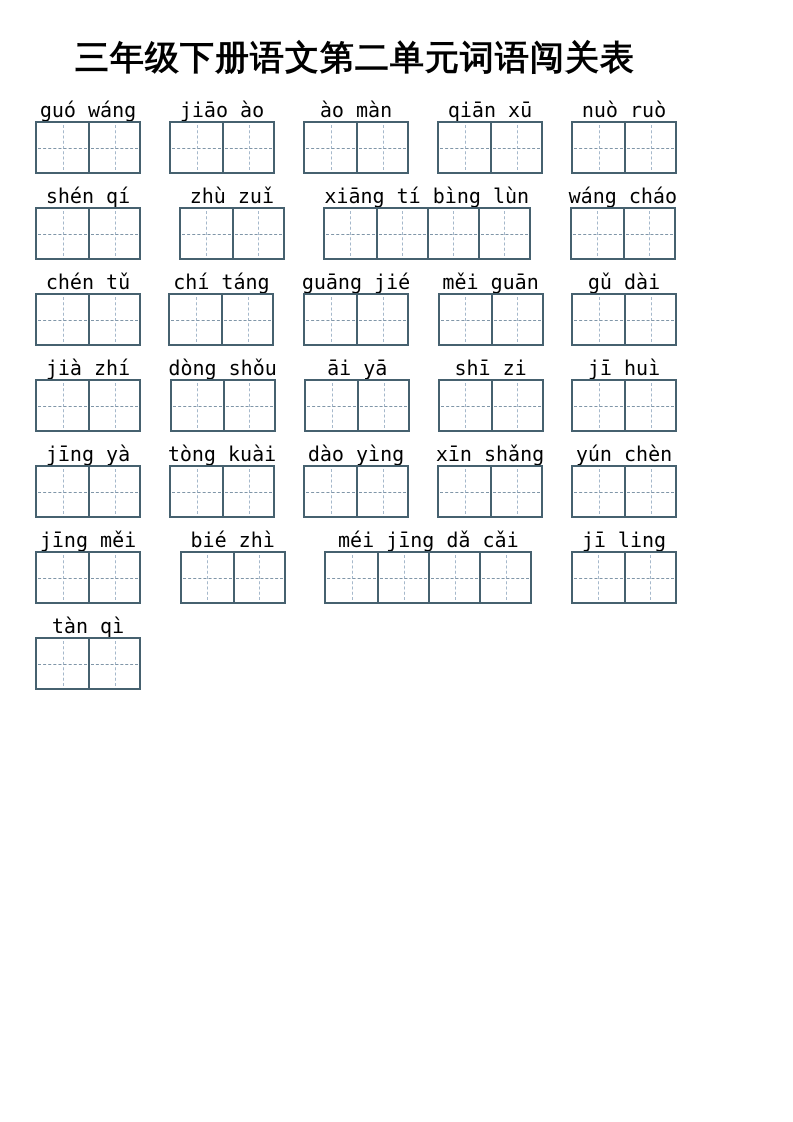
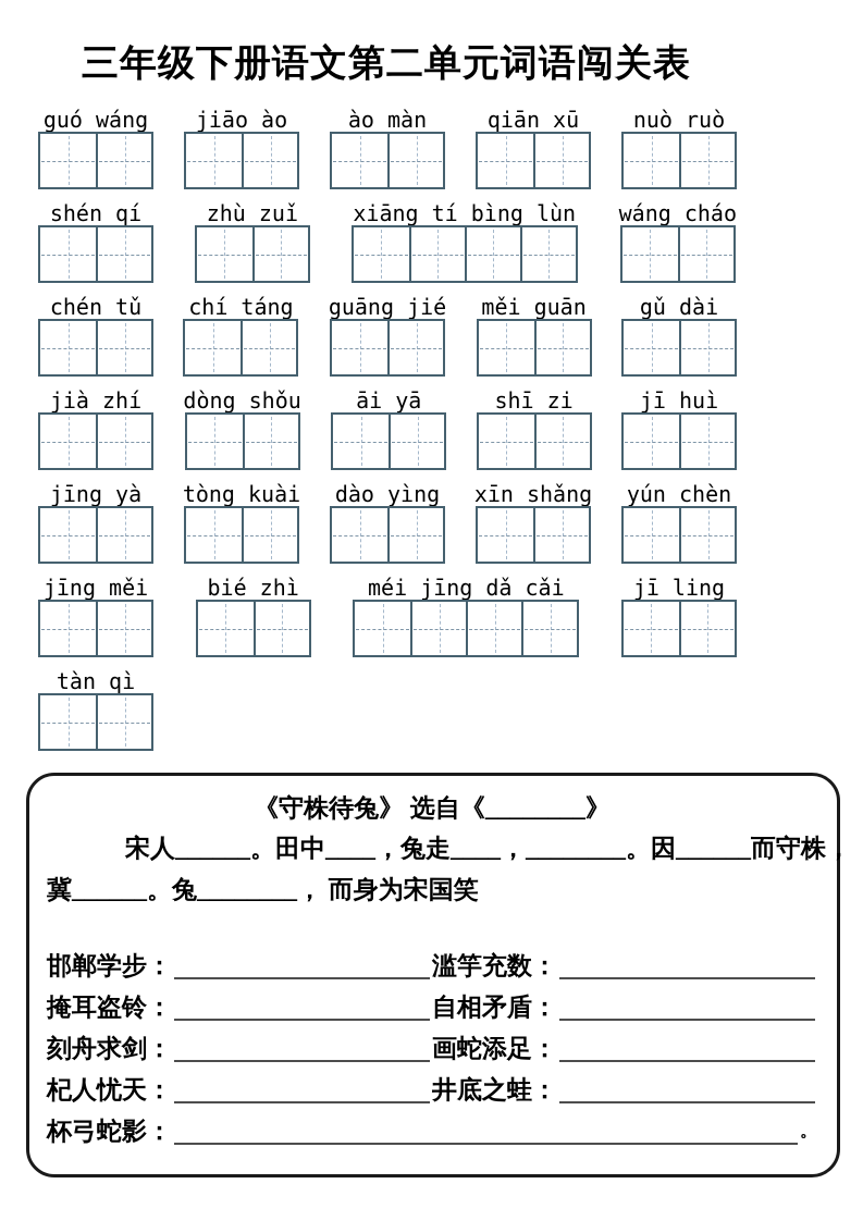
  三年级下册语文第二单元词语闯关表
  guó wáng
  jiāo ào
  ào màn
  qiān xū
  nuò ruò
  shén qí
  zhù zuǐ
  xiāng tí bìng lùn
  wáng cháo
  chén tǔ
  chí táng
  guāng jié
  měi guān
  gǔ dài
  jià zhí
  dòng shǒu
  āi yā
  shī zi
  jī huì
  jīng yà
  tòng kuài
  dào yìng
  xīn shǎng
  yún chèn
  jīng měi
  bié zhì
  méi jīng dǎ cǎi
  jī ling
  tàn qì
+ 《守株待兔》 选自《________》
+ 宋人______。田中____，兔走____，________。因______而守株，
+ 冀______。兔________， 而身为宋国笑
+ 邯郸学步：
+ 滥竽充数：
+ 掩耳盗铃：
+ 自相矛盾：
+ 刻舟求剑：
+ 画蛇添足：
+ 杞人忧天：
+ 井底之蛙：
+ 杯弓蛇影：
+ 。
